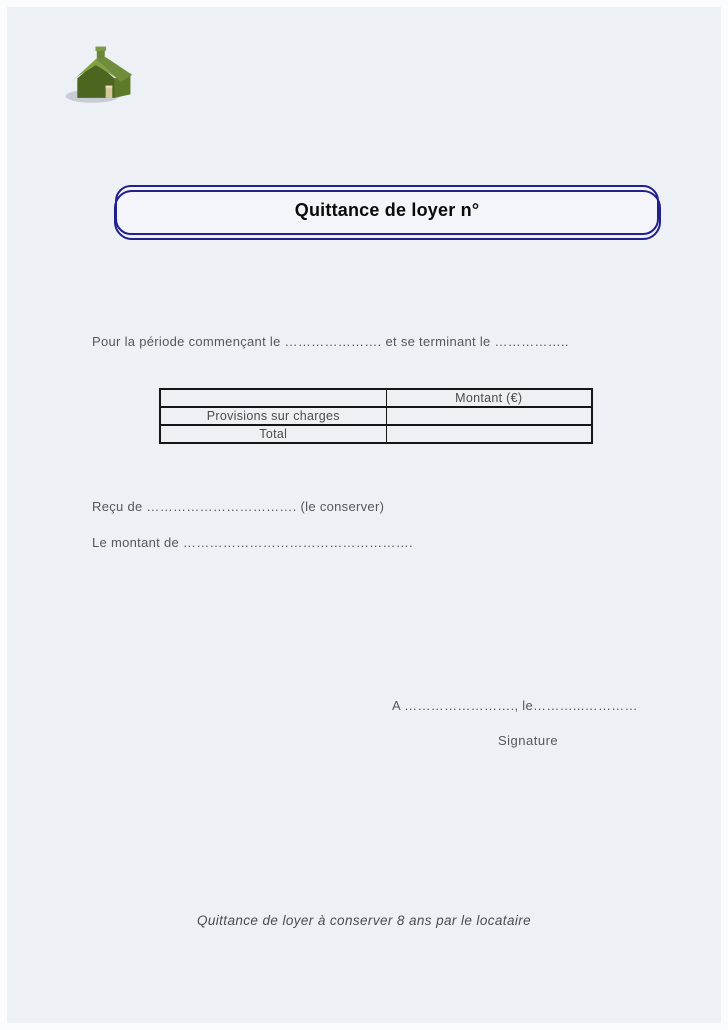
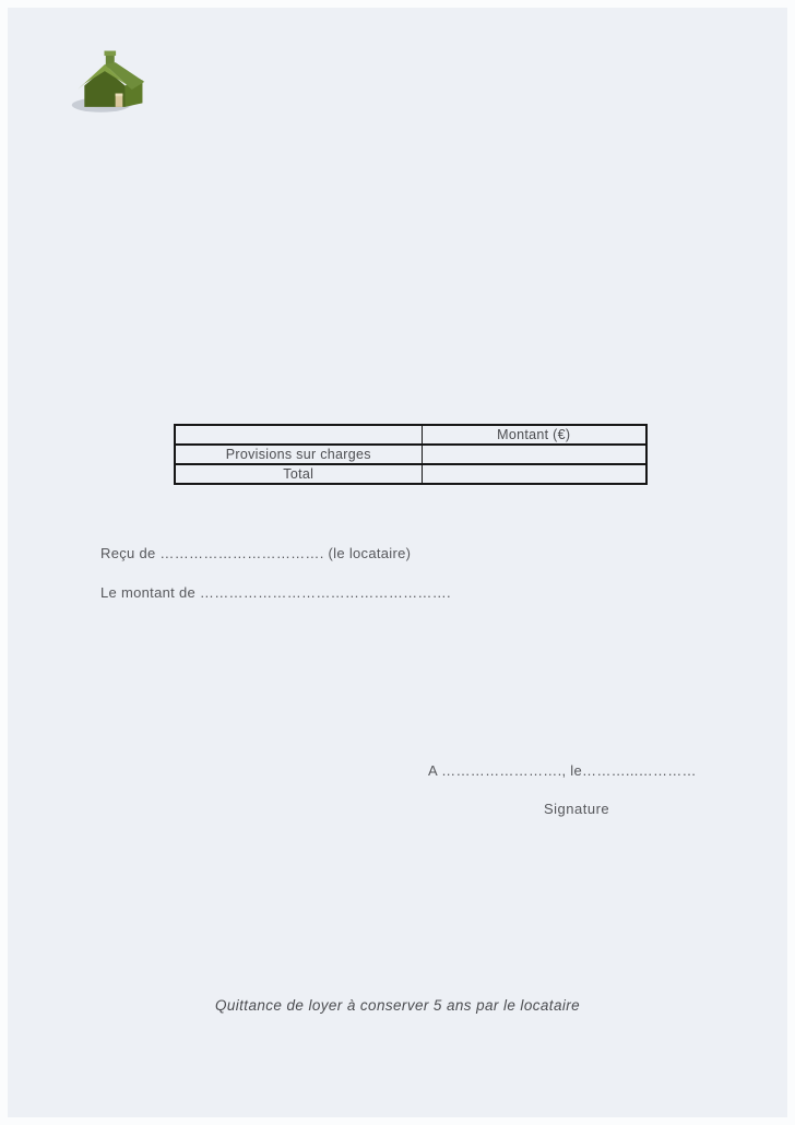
- Quittance de loyer n°
- Pour la période commençant le …………………. et se terminant le ……………..
  	Montant (€)
  Provisions sur charges
  Total
- Reçu de ……………………………. (le conserver)
+ Reçu de ……………………………. (le locataire)
  Le montant de …………………………………………….
  A ……………………., le………...…………
  Signature
- Quittance de loyer à conserver 8 ans par le locataire
+ Quittance de loyer à conserver 5 ans par le locataire
